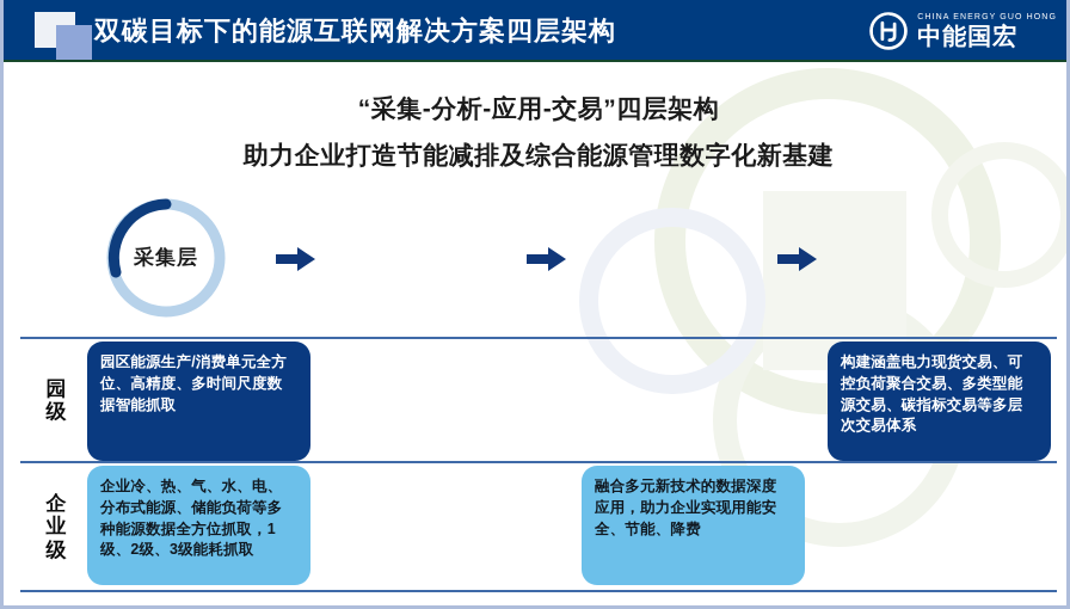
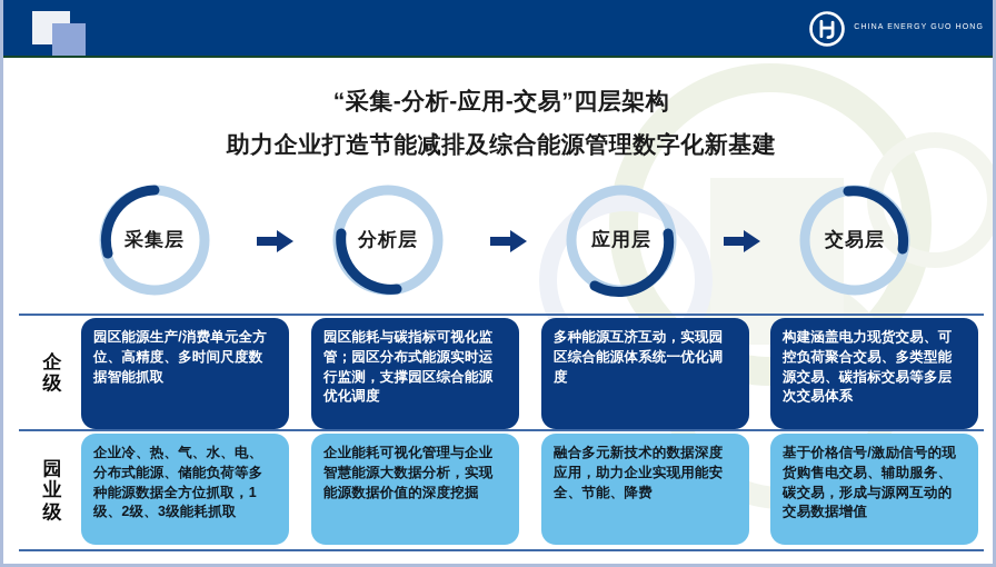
- 双碳目标下的能源互联网解决方案四层架构
- 中能国宏
  “采集-分析-应用-交易”四层架构
  助力企业打造节能减排及综合能源管理数字化新基建
  采集层
+ 分析层
+ 应用层
+ 交易层
- 园
+ 企
  级
- 企
+ 园
  业
  级
  园区能源生产/消费单元全方位、高精度、多时间尺度数据智能抓取
+ 园区能耗与碳指标可视化监管；园区分布式能源实时运行监测，支撑园区综合能源优化调度
+ 多种能源互济互动，实现园区综合能源体系统一优化调度
  构建涵盖电力现货交易、可控负荷聚合交易、多类型能源交易、碳指标交易等多层次交易体系
  企业冷、热、气、水、电、分布式能源、储能负荷等多种能源数据全方位抓取，1级、2级、3级能耗抓取
+ 企业能耗可视化管理与企业智慧能源大数据分析，实现能源数据价值的深度挖掘
  融合多元新技术的数据深度应用，助力企业实现用能安全、节能、降费
+ 基于价格信号/激励信号的现货购售电交易、辅助服务、碳交易，形成与源网互动的交易数据增值
